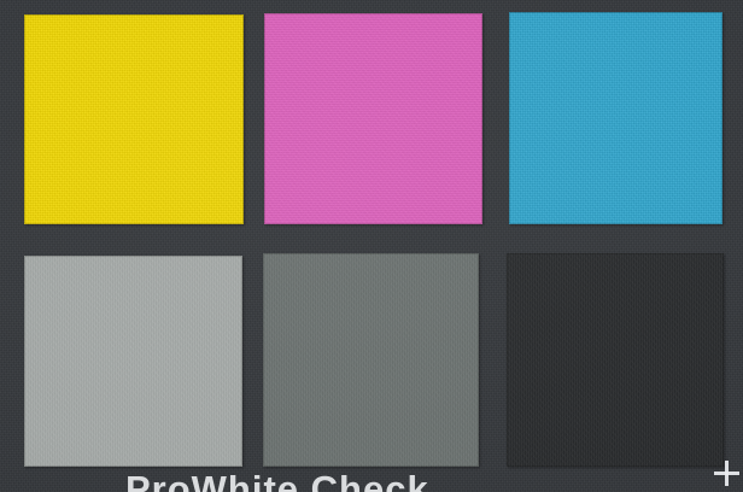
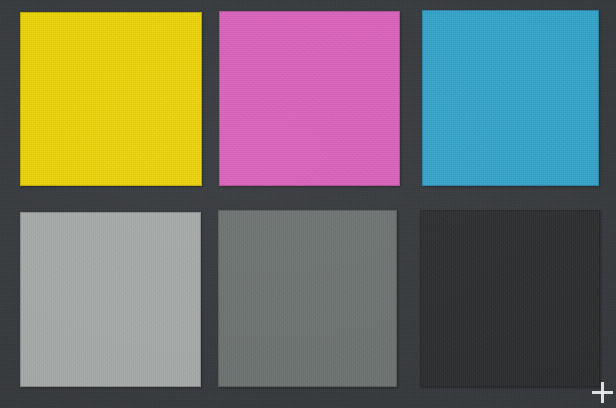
- ProWhite Check
